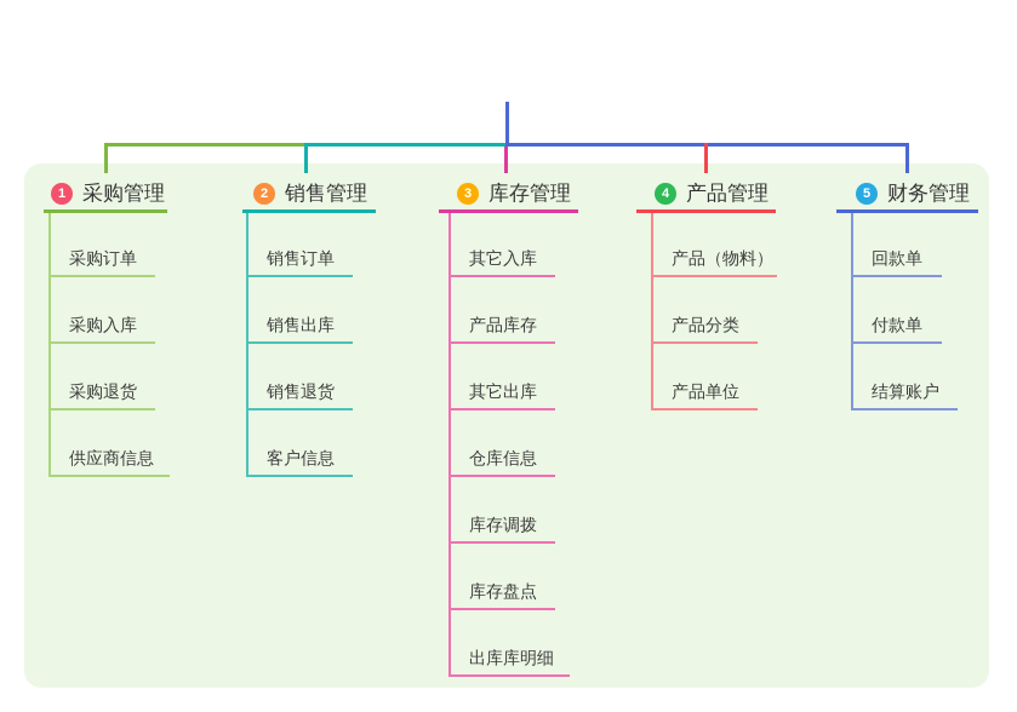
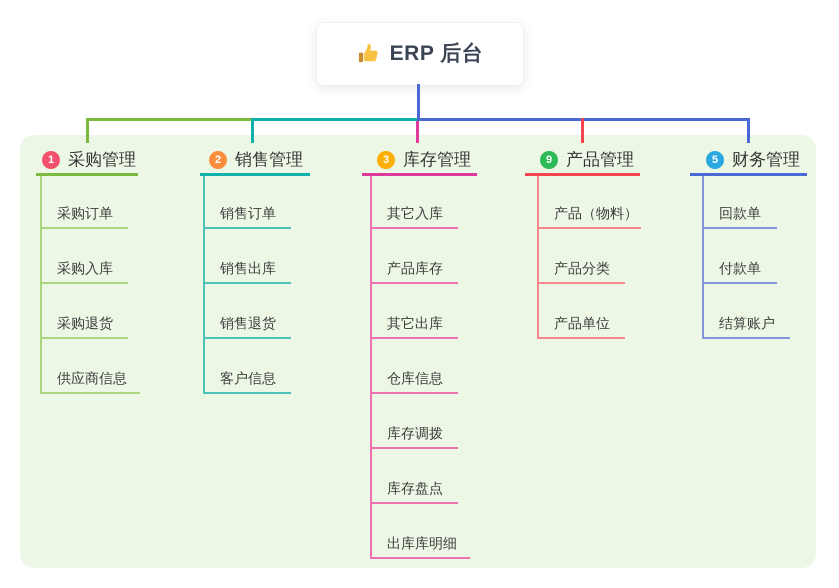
+ ERP 后台
  1
  采购管理
  采购订单
  采购入库
  采购退货
  供应商信息
  2
  销售管理
  销售订单
  销售出库
  销售退货
  客户信息
  3
  库存管理
  其它入库
  产品库存
  其它出库
  仓库信息
  库存调拨
  库存盘点
  出库库明细
- 4
+ 9
  产品管理
  产品（物料）
  产品分类
  产品单位
  5
  财务管理
  回款单
  付款单
  结算账户
